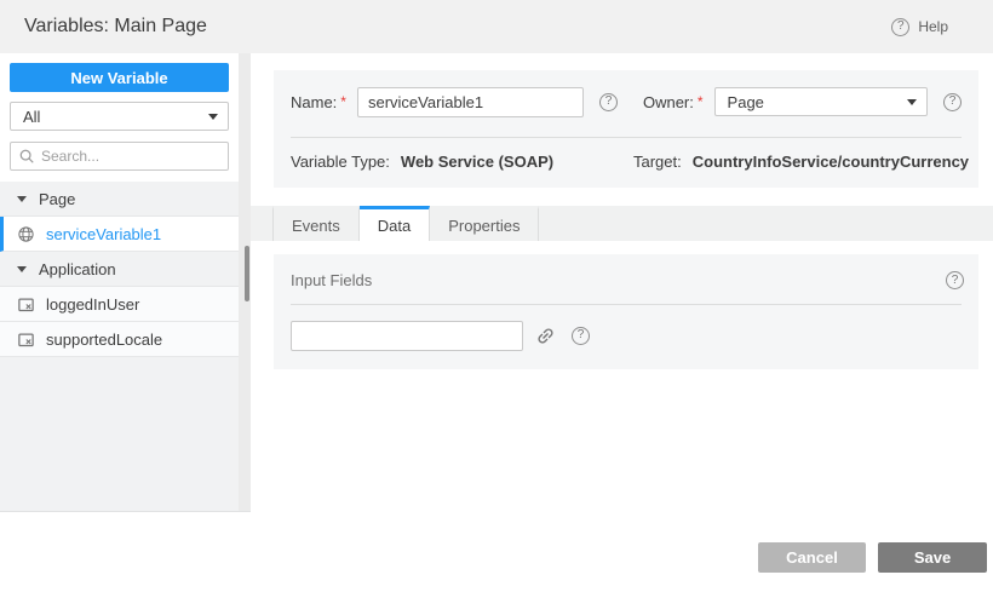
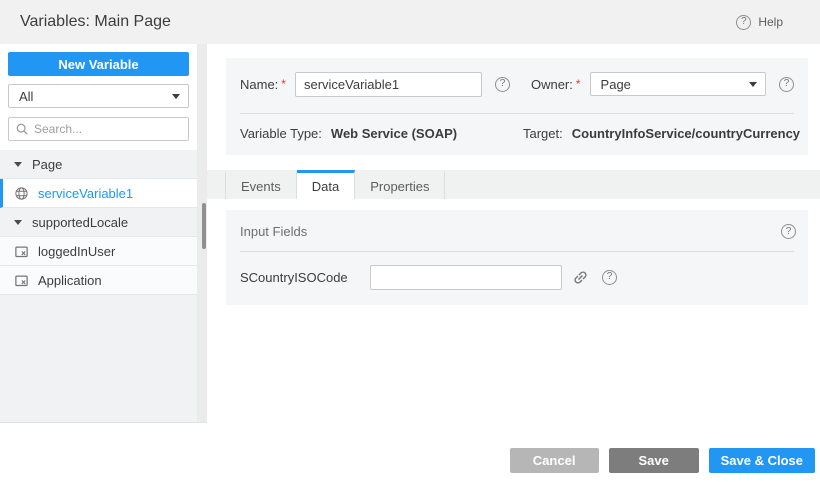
  Variables: Main Page
  Help
  New Variable
  All
  Search...
  Page
  serviceVariable1
- Application
+ supportedLocale
  loggedInUser
- supportedLocale
+ Application
  Name:
  *
  serviceVariable1
  Owner:
  *
  Page
  Variable Type:
  Web Service (SOAP)
  Target:
  CountryInfoService/countryCurrency
  Events
  Data
  Properties
  Input Fields
+ SCountryISOCode
  Cancel
  Save
+ Save & Close
